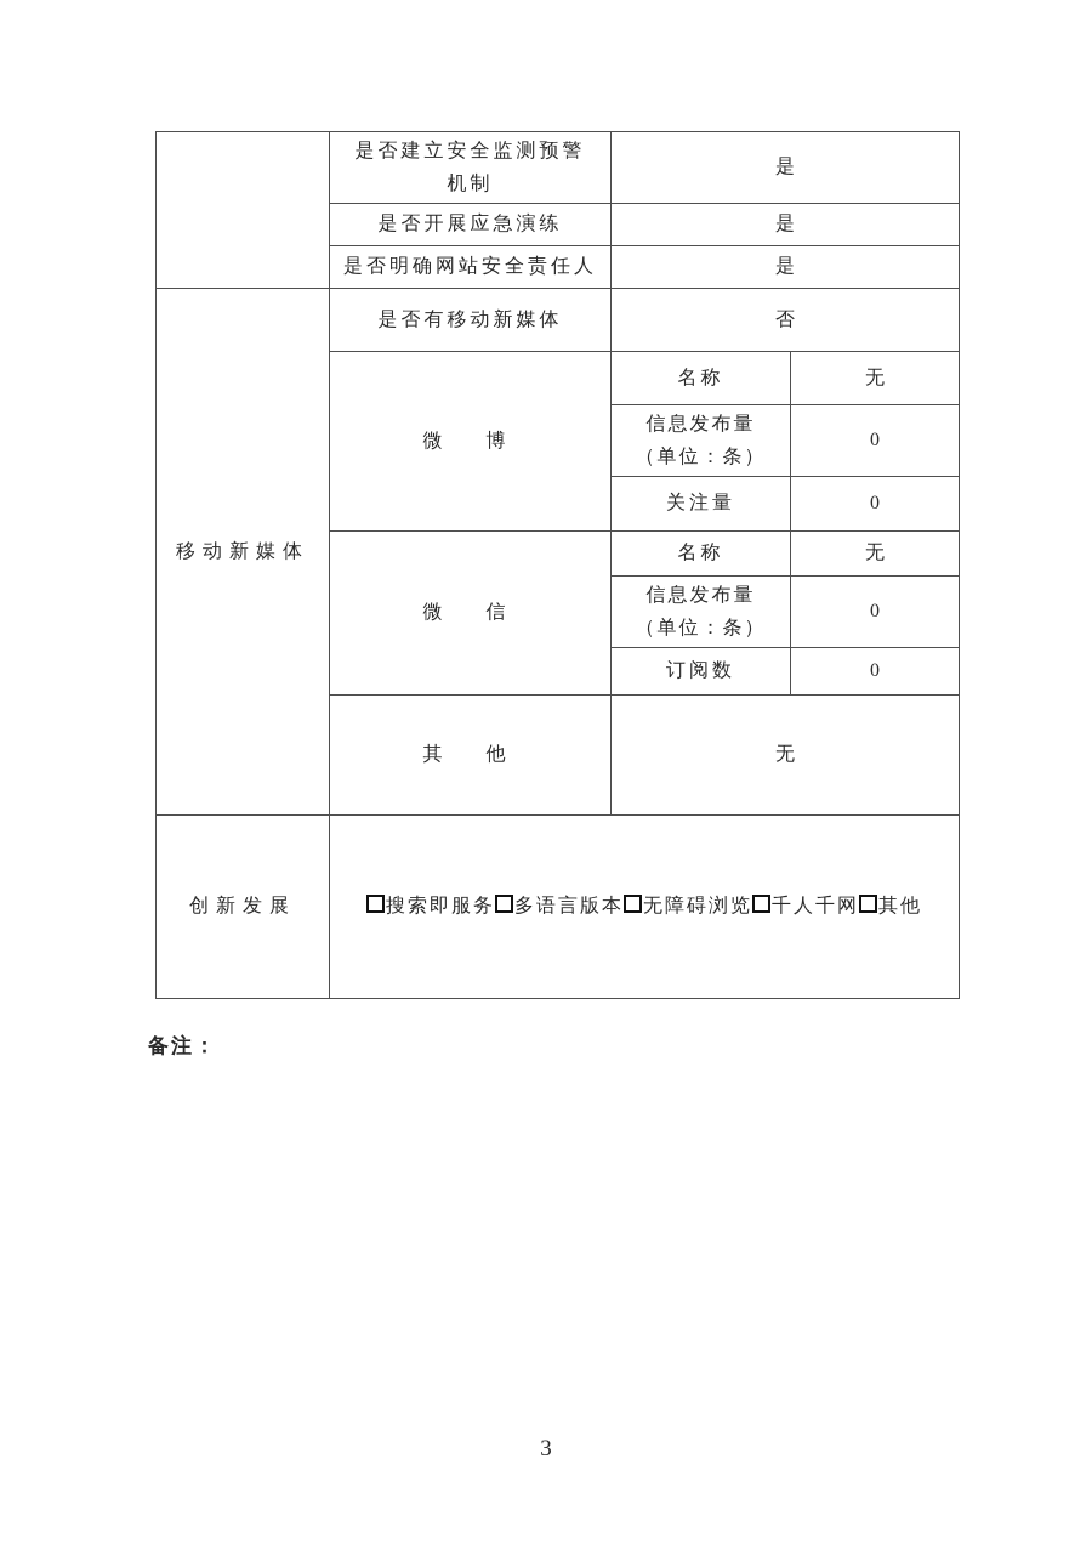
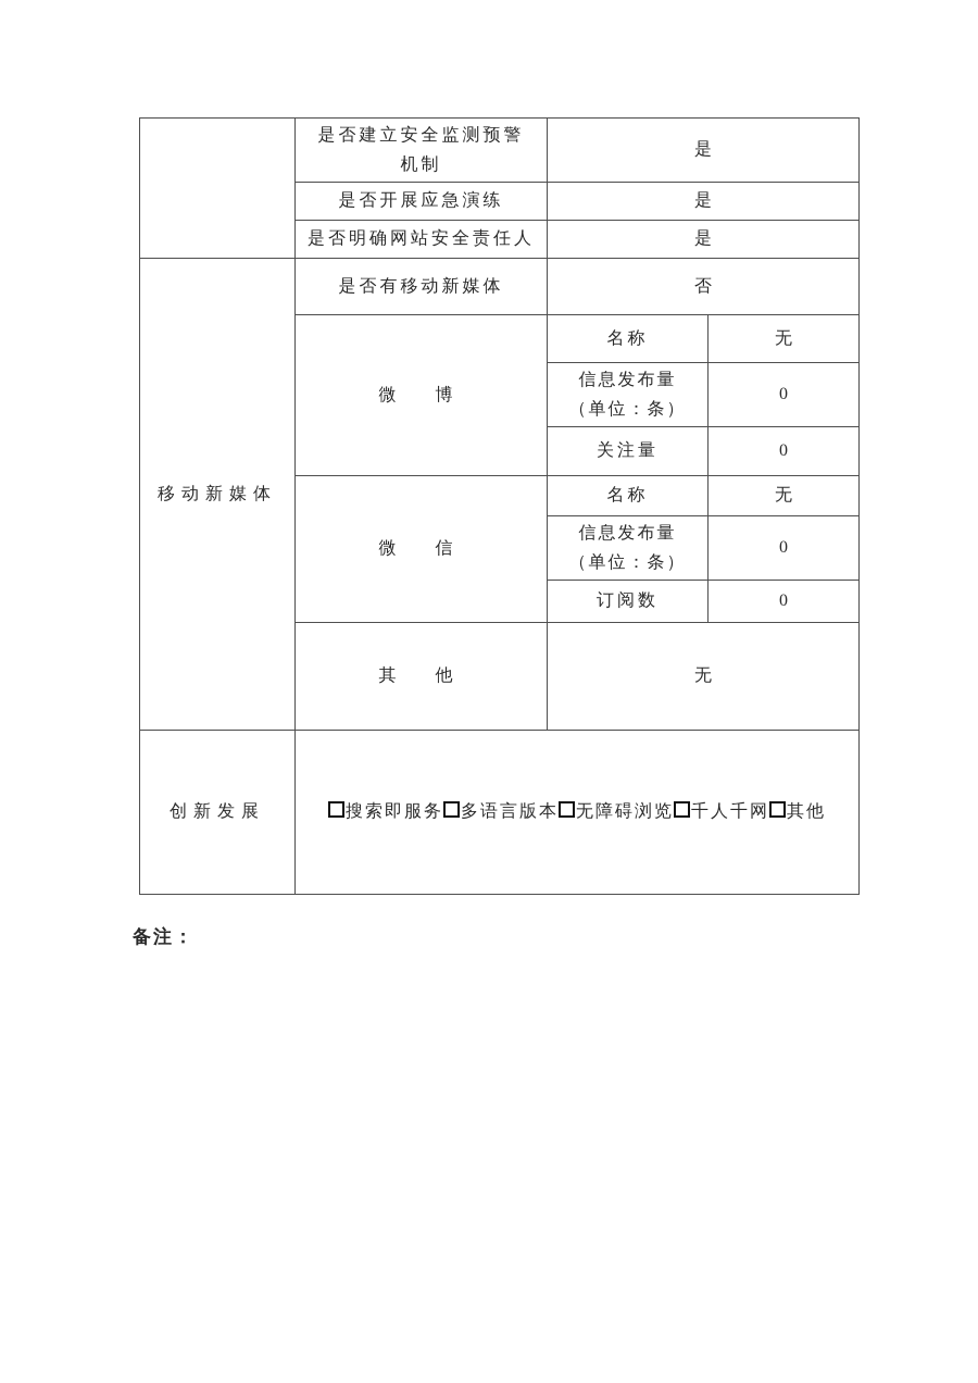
  	是否建立安全监测预警机制	是
  是否开展应急演练	是
  是否明确网站安全责任人	是
  移动新媒体	是否有移动新媒体	否
  微 博	名称	无
  信息发布量 （单位：条）	0
  关注量	0
  微 信	名称	无
  信息发布量 （单位：条）	0
  订阅数	0
  其 他	无
  创新发展	搜索即服务 多语言版本 无障碍浏览 千人千网 其他
  备注：
- 3
